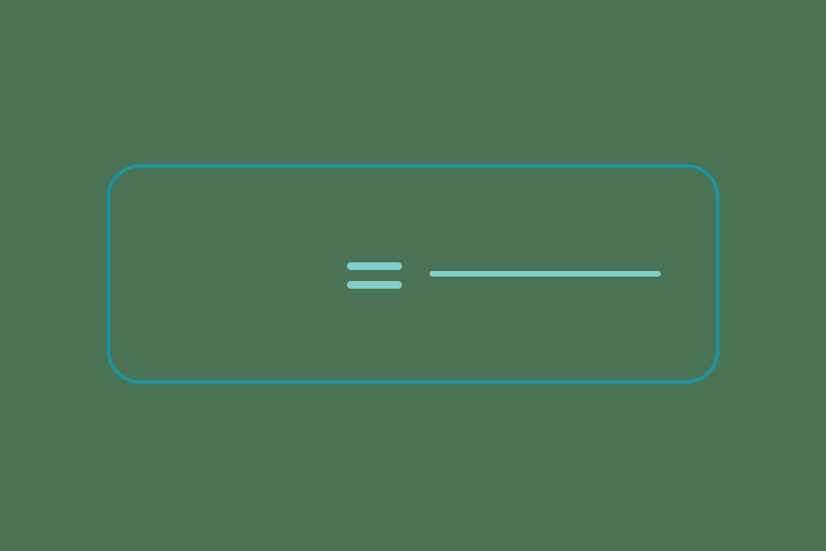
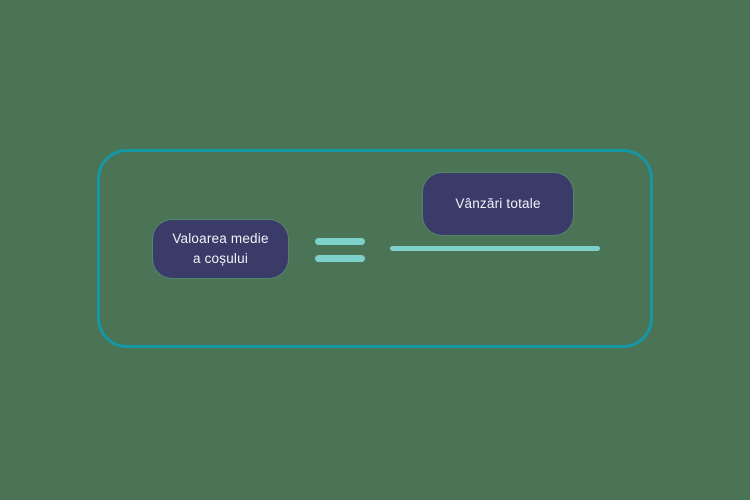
+ Valoarea medie
+ a coșului
+ Vânzări totale
